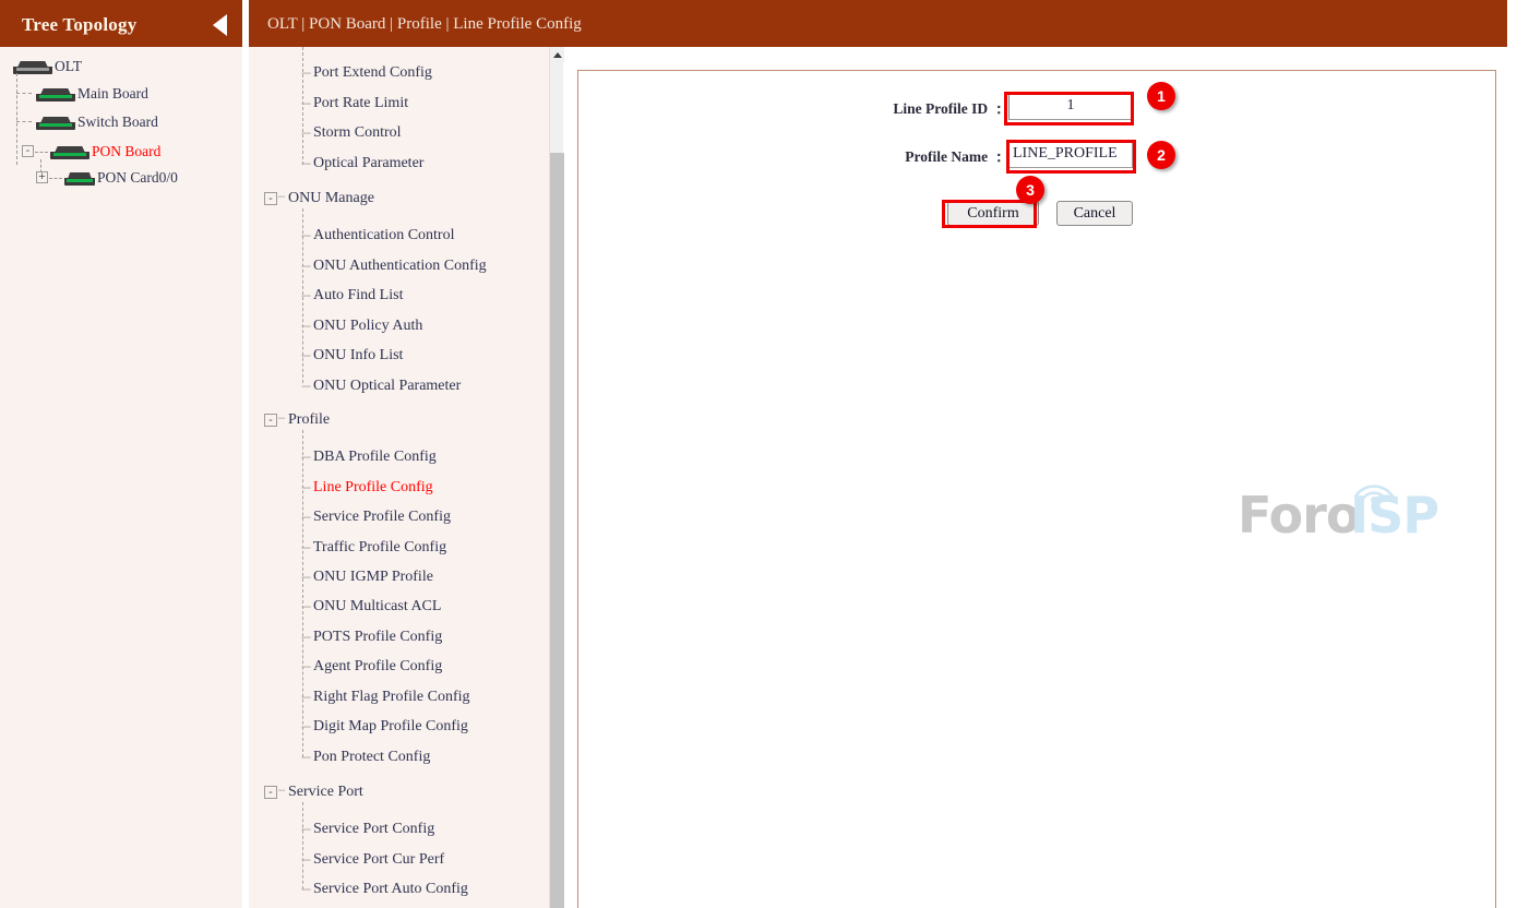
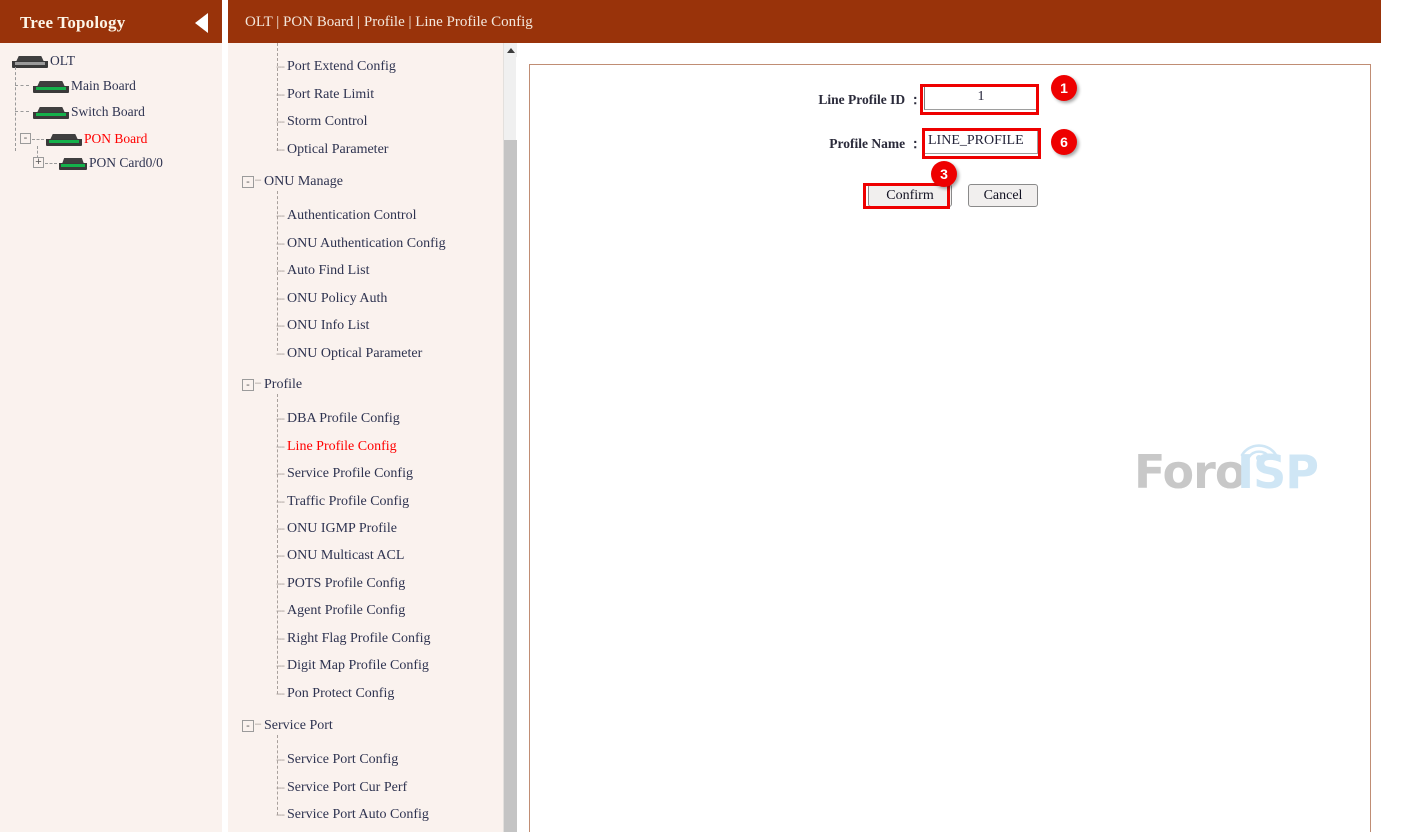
  Tree Topology
  OLT
  Main Board
  Switch Board
  -
  PON Board
  +
  PON Card0/0
  OLT | PON Board | Profile | Line Profile Config
  ---
  Port Extend Config
  ---
  Port Rate Limit
  ---
  Storm Control
  ---
  Optical Parameter
  -
  –
  ONU Manage
  ---
  Authentication Control
  ---
  ONU Authentication Config
  ---
  Auto Find List
  ---
  ONU Policy Auth
  ---
  ONU Info List
  ---
  ONU Optical Parameter
  -
  –
  Profile
  ---
  DBA Profile Config
  ---
  Line Profile Config
  ---
  Service Profile Config
  ---
  Traffic Profile Config
  ---
  ONU IGMP Profile
  ---
  ONU Multicast ACL
  ---
  POTS Profile Config
  ---
  Agent Profile Config
  ---
  Right Flag Profile Config
  ---
  Digit Map Profile Config
  ---
  Pon Protect Config
  -
  –
  Service Port
  ---
  Service Port Config
  ---
  Service Port Cur Perf
  ---
  Service Port Auto Config
  Foro
  ISP
  Line Profile ID ：
  1
  Profile Name ：
  LINE_PROFILE
  Confirm
  Cancel
  1
- 2
+ 6
  3
